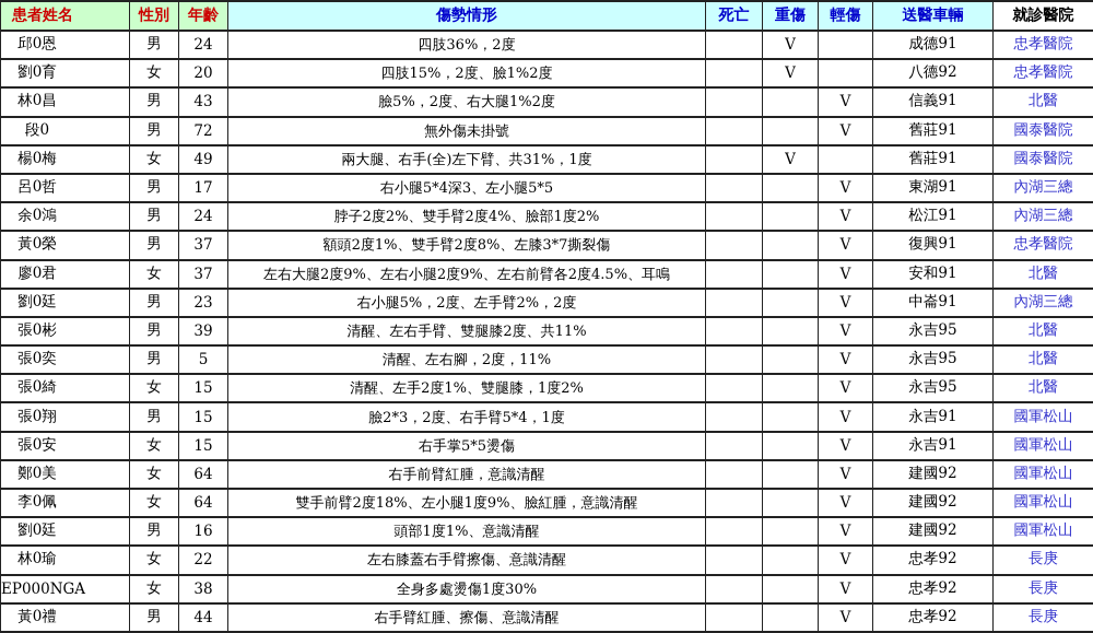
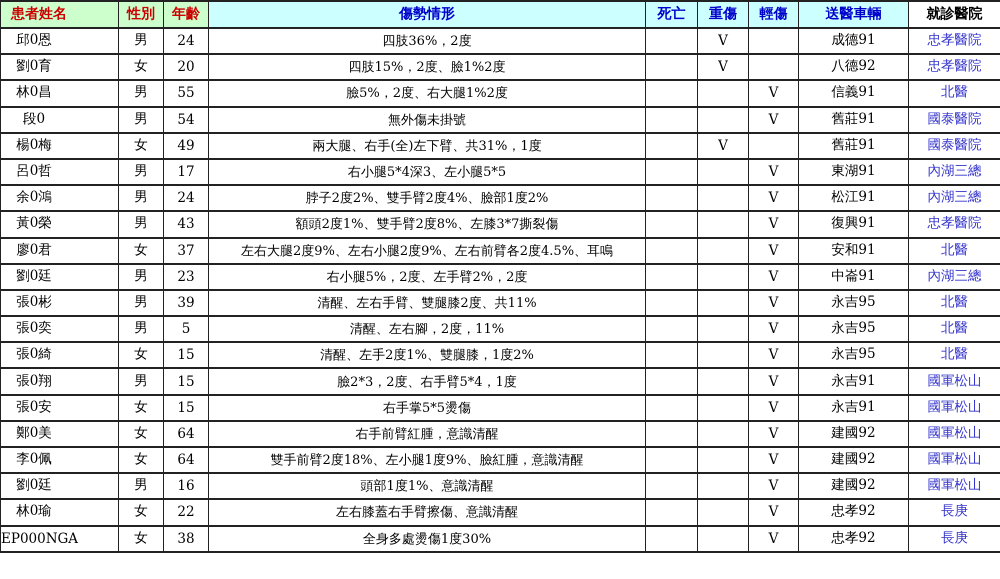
  患者姓名	性別	年齡	傷勢情形	死亡	重傷	輕傷	送醫車輛	就診醫院
  邱0恩	男	24	四肢36%，2度		V		成德91	忠孝醫院
  劉0育	女	20	四肢15%，2度、臉1%2度		V		八德92	忠孝醫院
- 林0昌	男	43	臉5%，2度、右大腿1%2度			V	信義91	北醫
+ 林0昌	男	55	臉5%，2度、右大腿1%2度			V	信義91	北醫
- 段0	男	72	無外傷未掛號			V	舊莊91	國泰醫院
+ 段0	男	54	無外傷未掛號			V	舊莊91	國泰醫院
  楊0梅	女	49	兩大腿、右手(全)左下臂、共31%，1度		V		舊莊91	國泰醫院
  呂0哲	男	17	右小腿5*4深3、左小腿5*5			V	東湖91	內湖三總
  余0鴻	男	24	脖子2度2%、雙手臂2度4%、臉部1度2%			V	松江91	內湖三總
- 黃0榮	男	37	額頭2度1%、雙手臂2度8%、左膝3*7撕裂傷			V	復興91	忠孝醫院
+ 黃0榮	男	43	額頭2度1%、雙手臂2度8%、左膝3*7撕裂傷			V	復興91	忠孝醫院
  廖0君	女	37	左右大腿2度9%、左右小腿2度9%、左右前臂各2度4.5%、耳鳴			V	安和91	北醫
  劉0廷	男	23	右小腿5%，2度、左手臂2%，2度			V	中崙91	內湖三總
  張0彬	男	39	清醒、左右手臂、雙腿膝2度、共11%			V	永吉95	北醫
  張0奕	男	5	清醒、左右腳，2度，11%			V	永吉95	北醫
  張0綺	女	15	清醒、左手2度1%、雙腿膝，1度2%			V	永吉95	北醫
  張0翔	男	15	臉2*3，2度、右手臂5*4，1度			V	永吉91	國軍松山
  張0安	女	15	右手掌5*5燙傷			V	永吉91	國軍松山
  鄭0美	女	64	右手前臂紅腫，意識清醒			V	建國92	國軍松山
  李0佩	女	64	雙手前臂2度18%、左小腿1度9%、臉紅腫，意識清醒			V	建國92	國軍松山
  劉0廷	男	16	頭部1度1%、意識清醒			V	建國92	國軍松山
  林0瑜	女	22	左右膝蓋右手臂擦傷、意識清醒			V	忠孝92	長庚
  EP000NGA	女	38	全身多處燙傷1度30%			V	忠孝92	長庚
- 黃0禮	男	44	右手臂紅腫、擦傷、意識清醒			V	忠孝92	長庚
